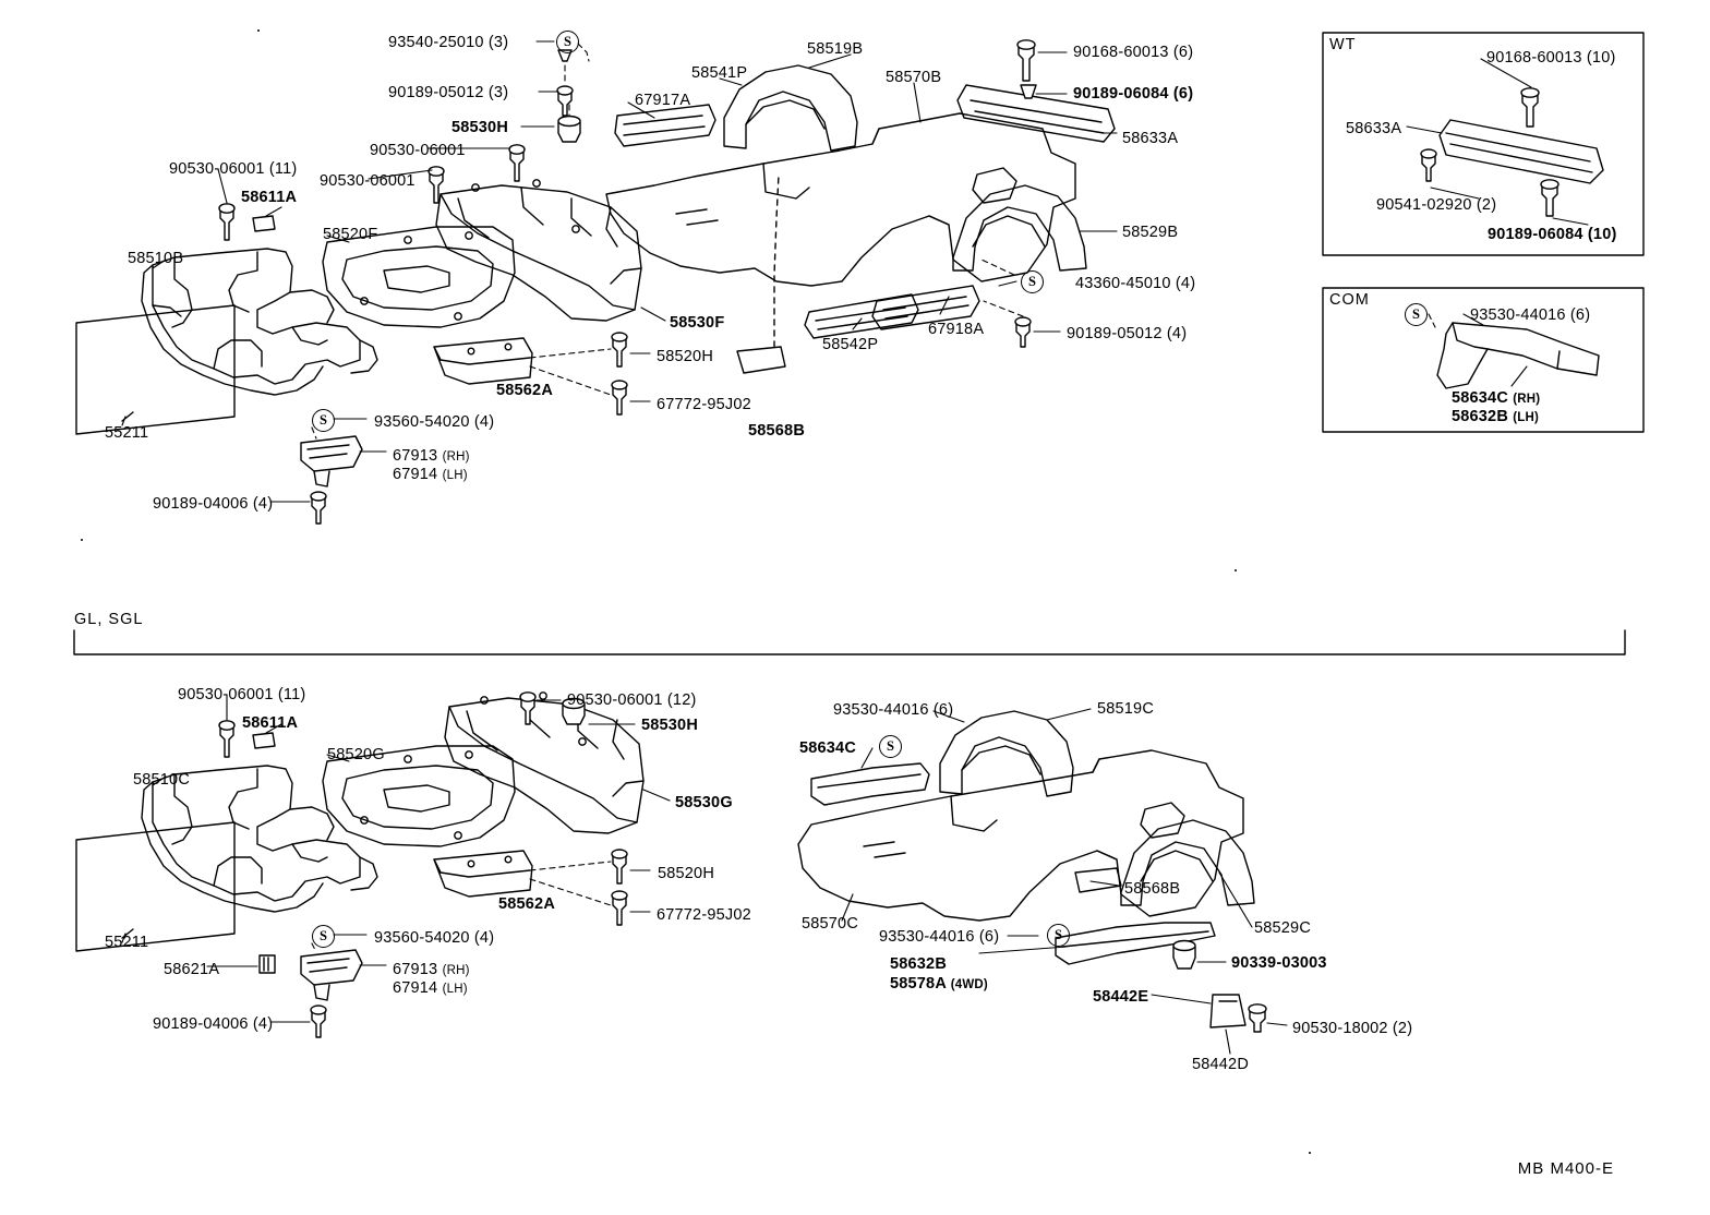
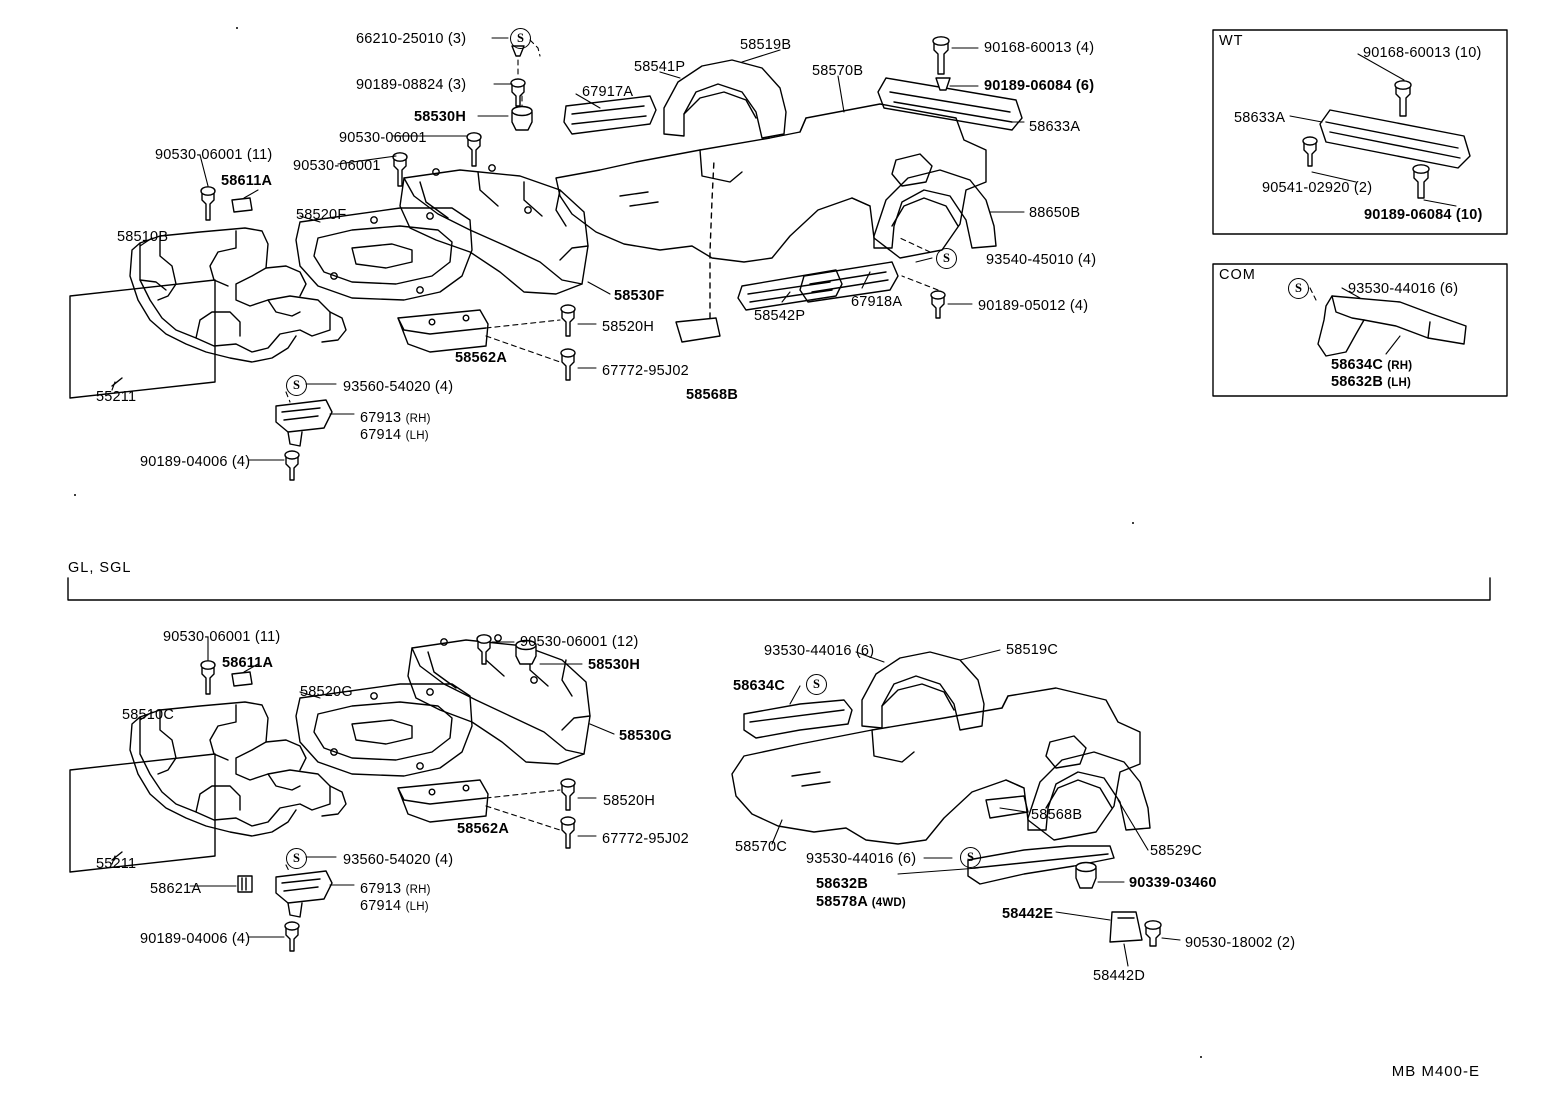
- 93540-25010 (3)
+ 66210-25010 (3)
  S
- 90189-05012 (3)
+ 90189-08824 (3)
  67917A
  58541P
  58519B
  58570B
- 90168-60013 (6)
+ 90168-60013 (4)
  90189-06084 (6)
  58633A
  58530H
  90530-06001
  90530-06001 (11)
  90530-06001
  58611A
  58520F
  58510B
- 58529B
+ 88650B
  58530F
- 43360-45010 (4)
+ 93540-45010 (4)
  S
  58542P
  67918A
  90189-05012 (4)
  58520H
  58562A
  67772-95J02
  58568B
  55211
  93560-54020 (4)
  S
  67913 (RH)
  67914 (LH)
  90189-04006 (4)
  WT
  90168-60013 (10)
  58633A
  90541-02920 (2)
  90189-06084 (10)
  COM
  93530-44016 (6)
  S
  58634C (RH)
  58632B (LH)
  GL, SGL
  90530-06001 (11)
  58611A
  90530-06001 (12)
  58530H
  93530-44016 (6)
  58519C
  58634C
  S
  58520G
  58510C
  58530G
  58520H
  58562A
  58568B
  58570C
  58529C
  67772-95J02
  55211
  93560-54020 (4)
  S
  93530-44016 (6)
  S
  58621A
  67913 (RH)
  67914 (LH)
  58632B
  58578A (4WD)
- 90339-03003
+ 90339-03460
  58442E
  90530-18002 (2)
  90189-04006 (4)
  58442D
  MB M400-E
